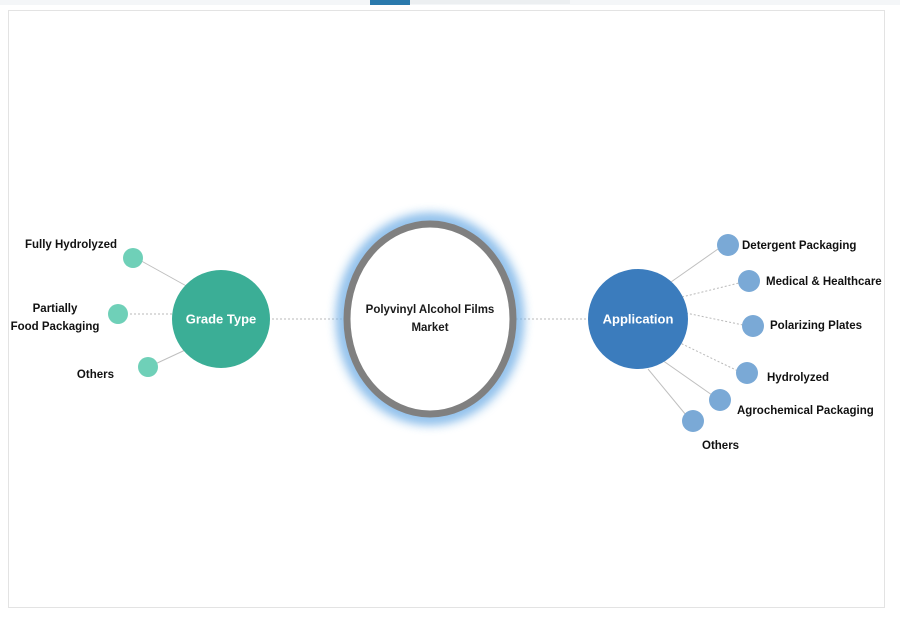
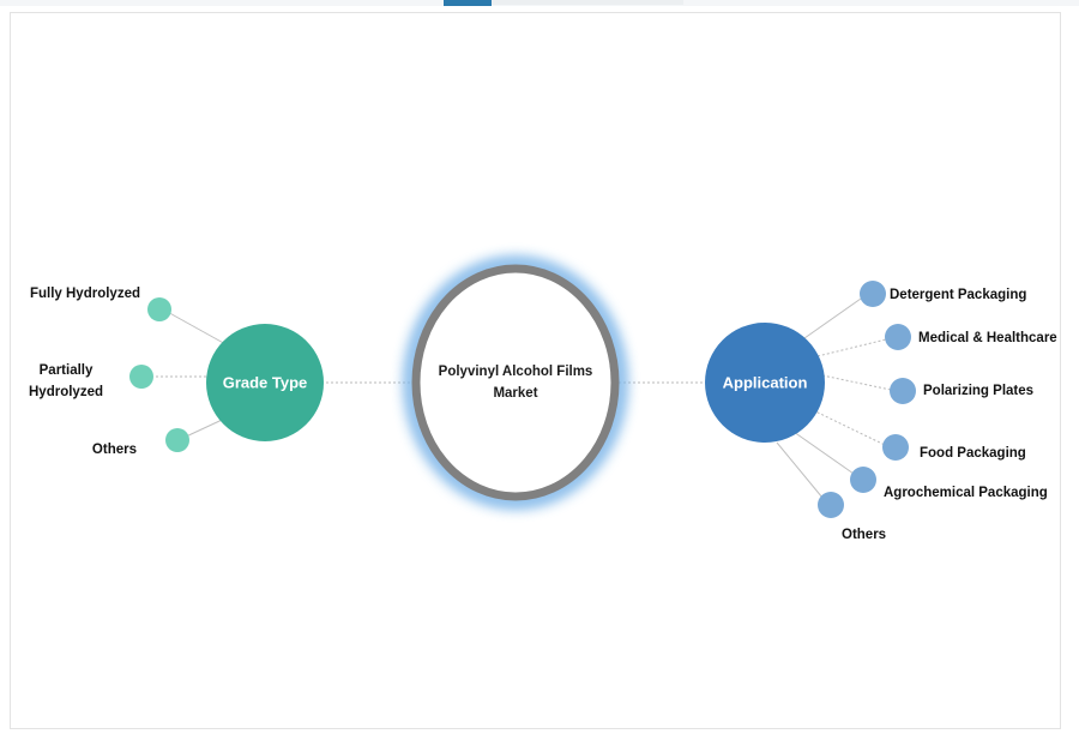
  Grade Type
  Fully Hydrolyzed
  Partially
- Food Packaging
+ Hydrolyzed
  Others
  Polyvinyl Alcohol Films
  Market
  Application
  Detergent Packaging
  Medical & Healthcare
  Polarizing Plates
- Hydrolyzed
+ Food Packaging
  Agrochemical Packaging
  Others
